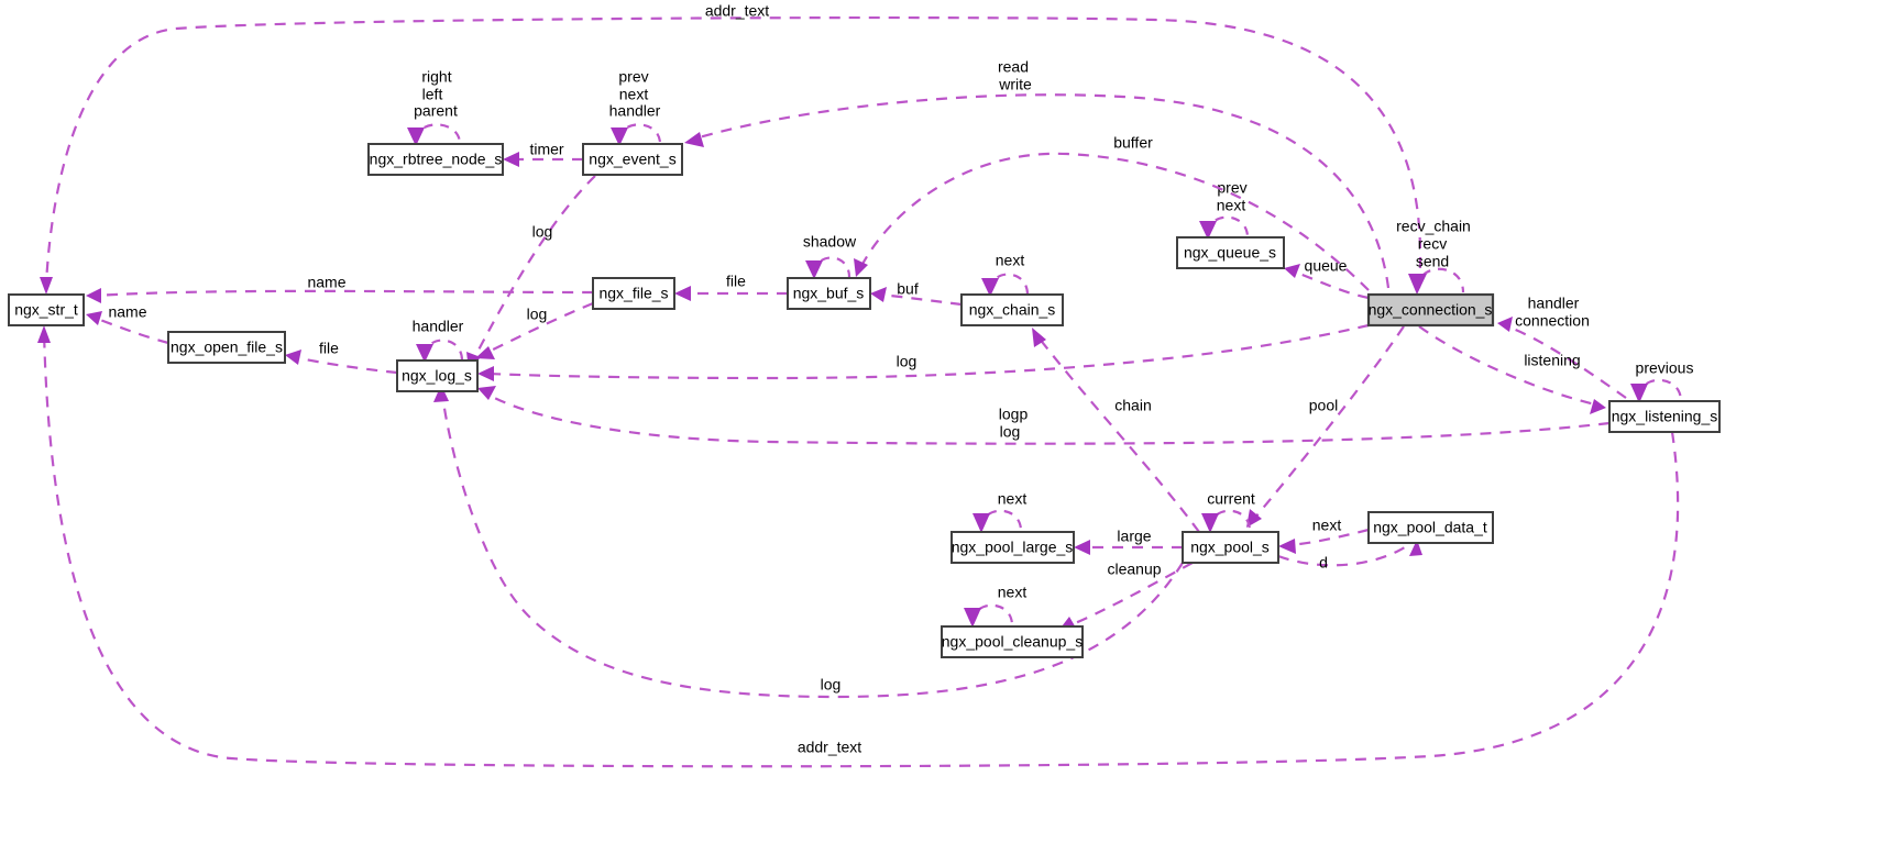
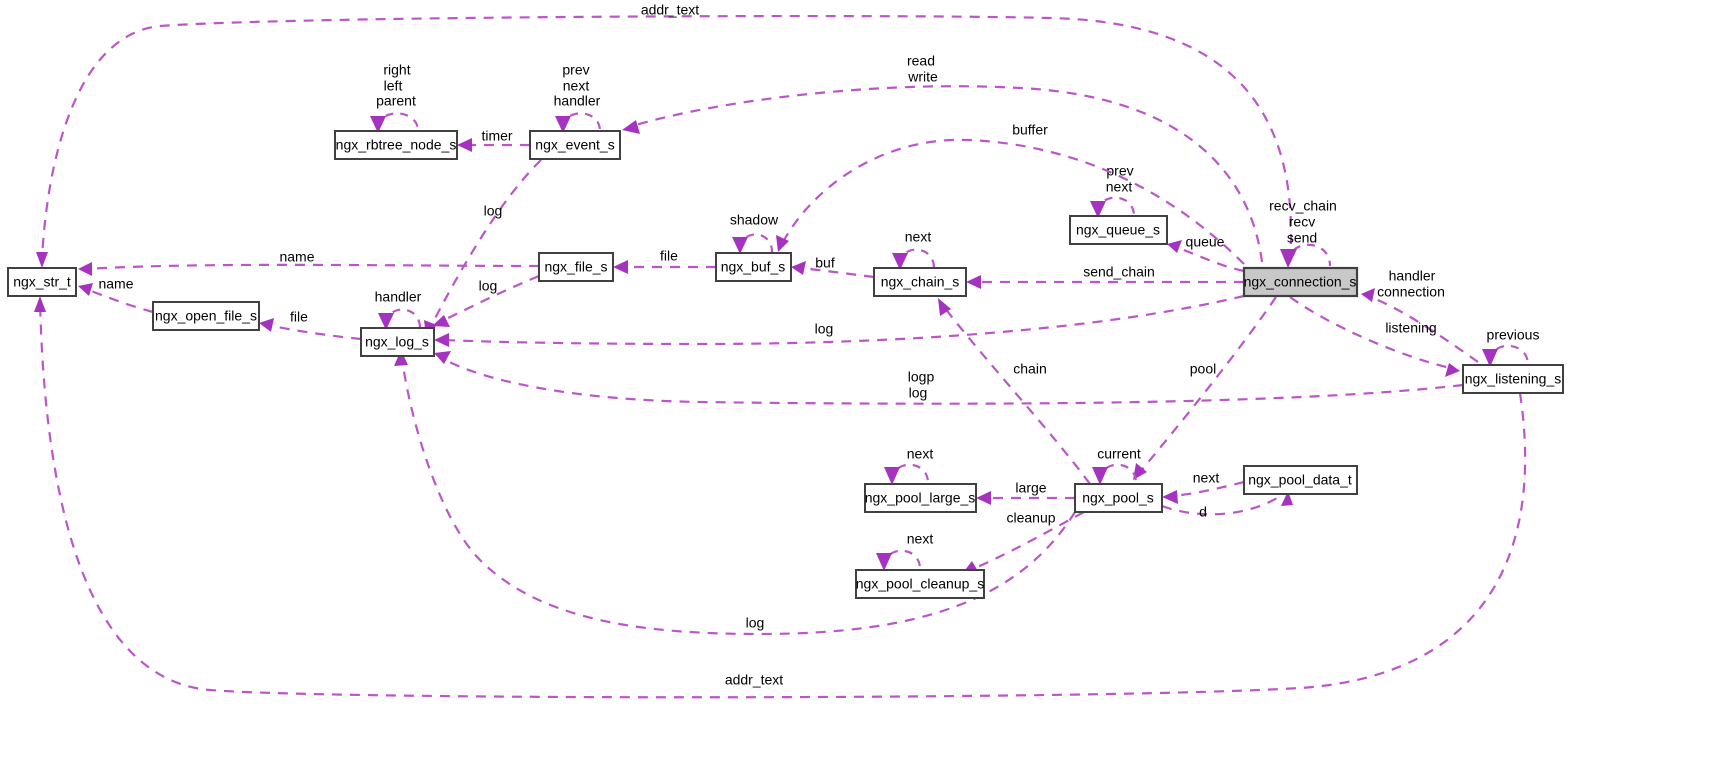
  addr_text
  addr_text
  name
  name
  right
  left
  parent
  prev
  next
  handler
  timer
  read
  write
  log
  log
  handler
  file
  file
  shadow
  buf
  next
  prev
  next
  queue
+ send_chain
  buffer
  recv_chain
  recv
  send
  log
  handler
  connection
  listening
  previous
  logp
  log
  chain
  pool
  current
  large
  next
  cleanup
  next
  d
  next
  log
  ngx_str_t
  ngx_open_file_s
  ngx_rbtree_node_s
  ngx_event_s
  ngx_log_s
  ngx_file_s
  ngx_buf_s
  ngx_chain_s
  ngx_queue_s
  ngx_connection_s
  ngx_listening_s
  ngx_pool_s
  ngx_pool_large_s
  ngx_pool_data_t
  ngx_pool_cleanup_s
